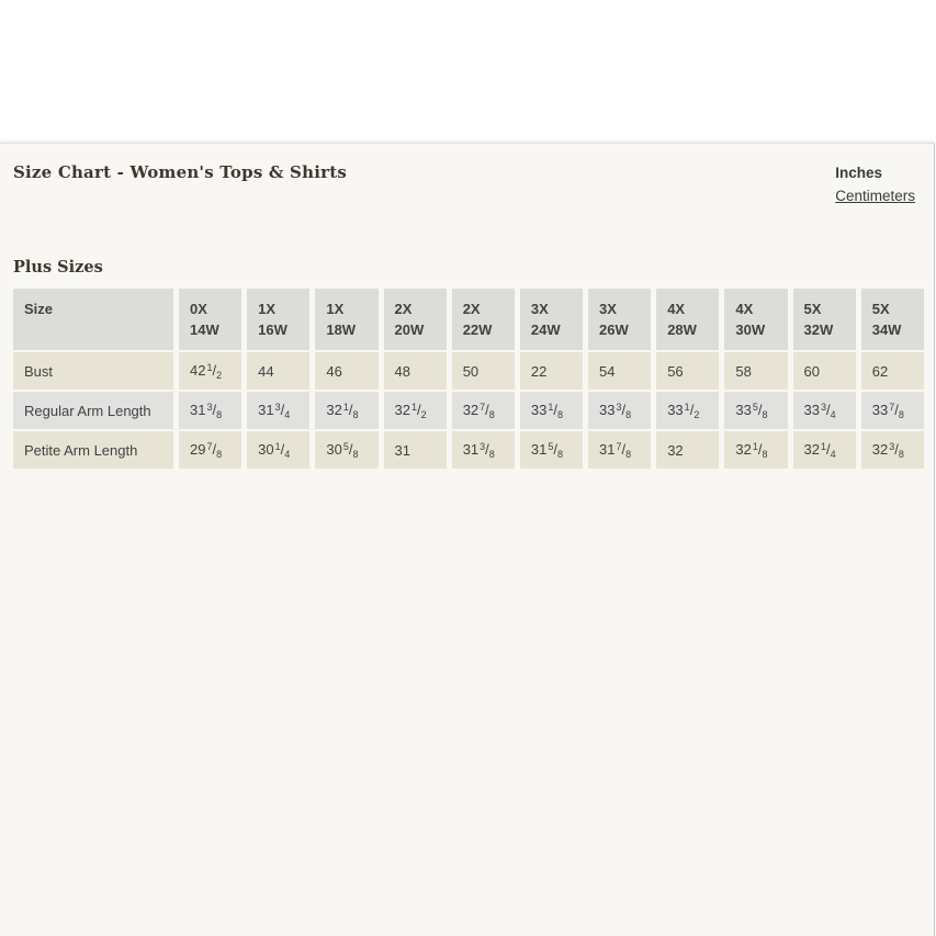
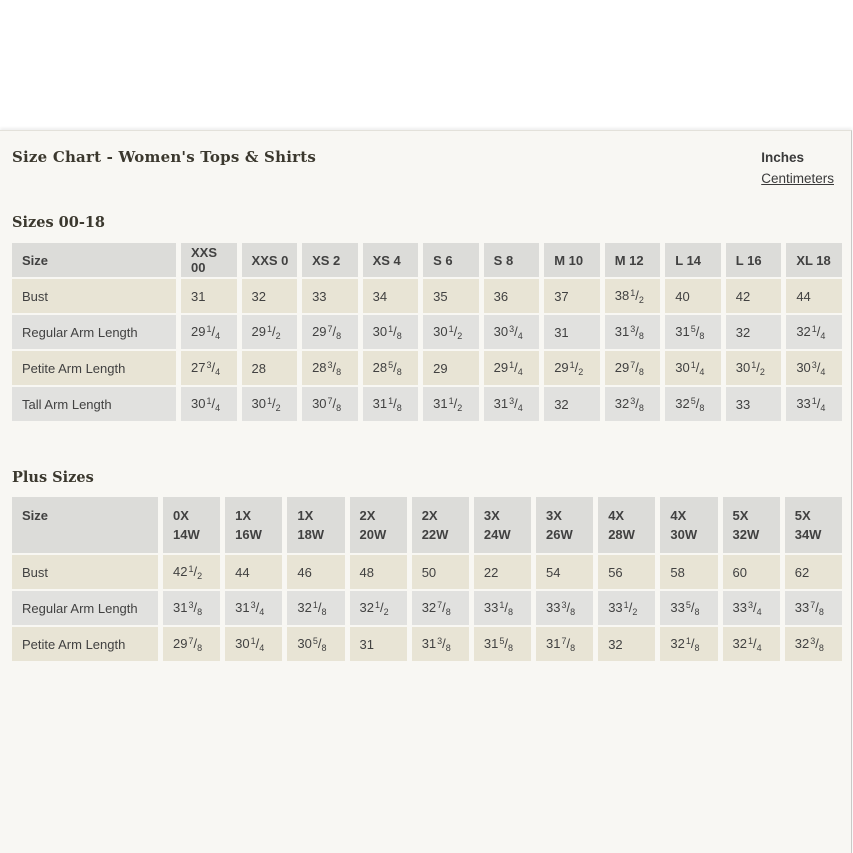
  Size Chart - Women's Tops & Shirts
  Inches
  Centimeters
+ Sizes 00-18
+ Size	XXS 00	XXS 0	XS 2	XS 4	S 6	S 8	M 10	M 12	L 14	L 16	XL 18
+ Bust	31	32	33	34	35	36	37	381/2	40	42	44
+ Regular Arm Length	291/4	291/2	297/8	301/8	301/2	303/4	31	313/8	315/8	32	321/4
+ Petite Arm Length	273/4	28	283/8	285/8	29	291/4	291/2	297/8	301/4	301/2	303/4
+ Tall Arm Length	301/4	301/2	307/8	311/8	311/2	313/4	32	323/8	325/8	33	331/4
  Plus Sizes
  Size	0X14W	1X16W	1X18W	2X20W	2X22W	3X24W	3X26W	4X28W	4X30W	5X32W	5X34W
  Bust	421/2	44	46	48	50	22	54	56	58	60	62
  Regular Arm Length	313/8	313/4	321/8	321/2	327/8	331/8	333/8	331/2	335/8	333/4	337/8
  Petite Arm Length	297/8	301/4	305/8	31	313/8	315/8	317/8	32	321/8	321/4	323/8
